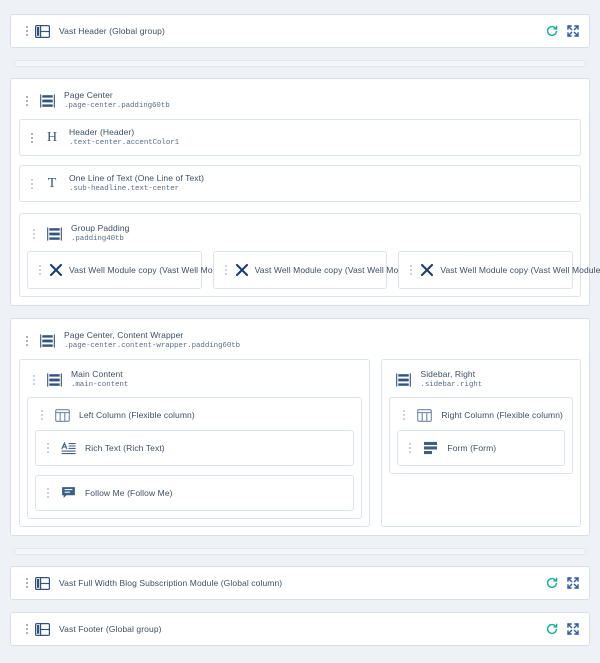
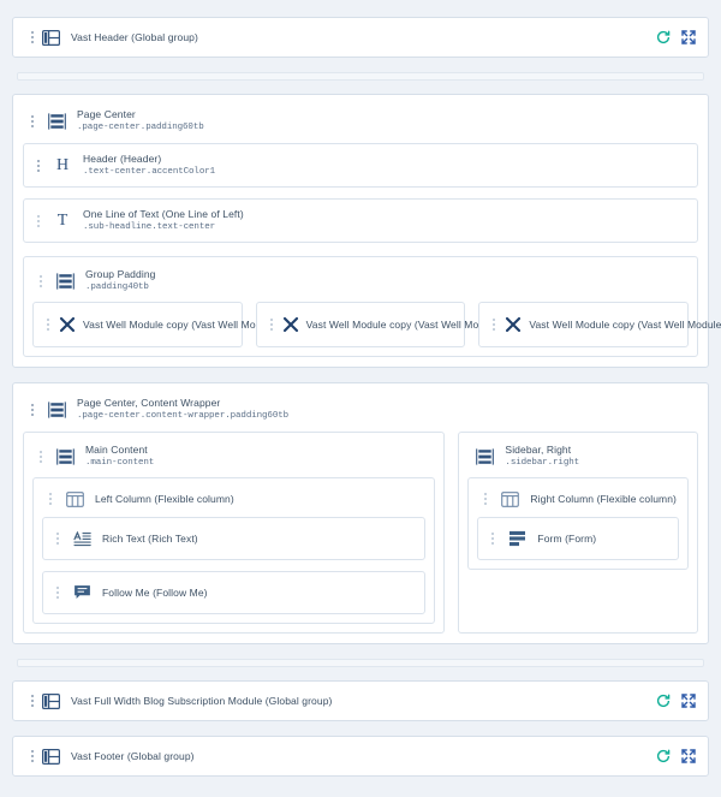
  Vast Header (Global group)
  Page Center
  .page-center.padding60tb
  H
  Header (Header)
  .text-center.accentColor1
  T
- One Line of Text (One Line of Text)
+ One Line of Text (One Line of Left)
  .sub-headline.text-center
  Group Padding
  .padding40tb
  Vast Well Module copy (Vast Well Mo
  Vast Well Module copy (Vast Well Mo
  Vast Well Module copy (Vast Well Module
  Page Center, Content Wrapper
  .page-center.content-wrapper.padding60tb
  Main Content
  .main-content
  Left Column (Flexible column)
  Rich Text (Rich Text)
  Follow Me (Follow Me)
  Sidebar, Right
  .sidebar.right
  Right Column (Flexible column)
  Form (Form)
- Vast Full Width Blog Subscription Module (Global column)
+ Vast Full Width Blog Subscription Module (Global group)
  Vast Footer (Global group)
